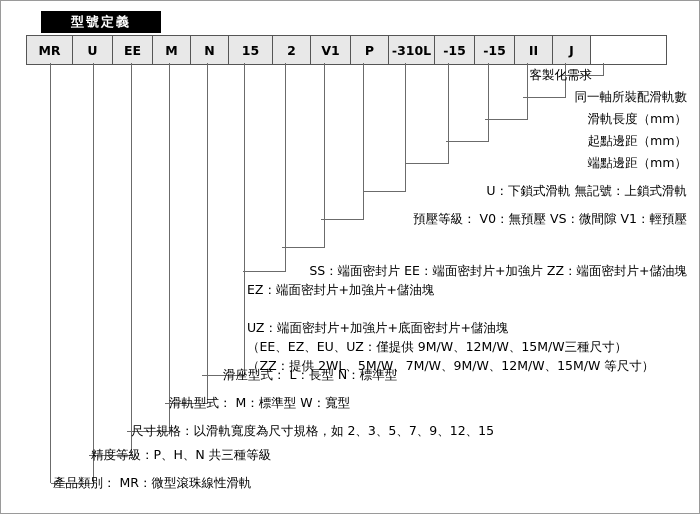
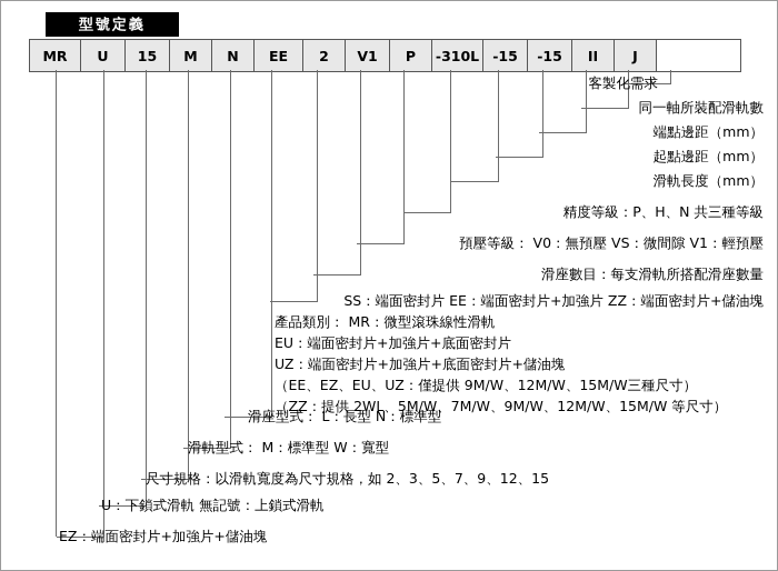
  型號定義
  MR
  U
- EE
+ 15
  M
  N
- 15
+ EE
  2
  V1
  P
  -310L
  -15
  -15
  II
  J
  客製化需求
  同一軸所裝配滑軌數
- 滑軌長度（mm）
+ 端點邊距（mm）
  起點邊距（mm）
- 端點邊距（mm）
+ 滑軌長度（mm）
- U：下鎖式滑軌 無記號：上鎖式滑軌
+ 精度等級：P、H、N 共三種等級
  預壓等級： V0：無預壓 VS：微間隙 V1：輕預壓
+ 滑座數目：每支滑軌所搭配滑座數量
  SS：端面密封片 EE：端面密封片+加強片 ZZ：端面密封片+儲油塊
- EZ：端面密封片+加強片+儲油塊
+ 產品類別： MR：微型滾珠線性滑軌
+ EU：端面密封片+加強片+底面密封片
  UZ：端面密封片+加強片+底面密封片+儲油塊
  （EE、EZ、EU、UZ：僅提供 9M/W、12M/W、15M/W三種尺寸）
  （ZZ：提供 2WL、5M/W、7M/W、9M/W、12M/W、15M/W 等尺寸）
  滑座型式： L：長型 N：標準型
  滑軌型式： M：標準型 W：寬型
  尺寸規格：以滑軌寬度為尺寸規格，如 2、3、5、7、9、12、15
- 精度等級：P、H、N 共三種等級
+ U：下鎖式滑軌 無記號：上鎖式滑軌
- 產品類別： MR：微型滾珠線性滑軌
+ EZ：端面密封片+加強片+儲油塊
